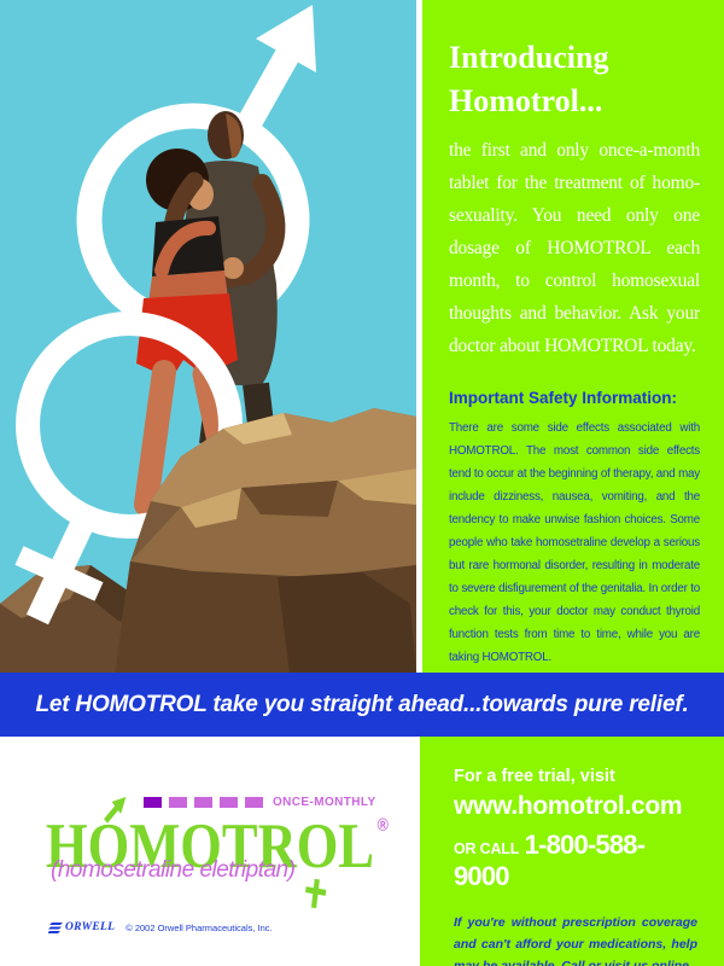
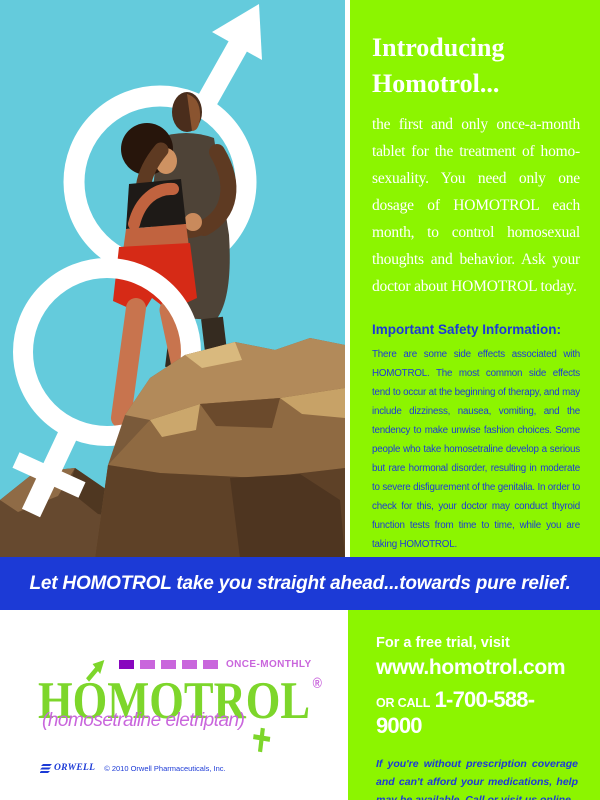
  Introducing
  Homotrol...
  the first and only once-a-month tablet for the treatment of homo-sexuality. You need only one dosage of HOMOTROL each month, to control homosexual thoughts and behavior. Ask your doctor about HOMOTROL today.
  Important Safety Information:
  There are some side effects associated with HOMOTROL. The most common side effects tend to occur at the beginning of therapy, and may include dizziness, nausea, vomiting, and the tendency to make unwise fashion choices. Some people who take homosetraline develop a serious but rare hormonal disorder, resulting in moderate to severe disfigurement of the genitalia. In order to check for this, your doctor may conduct thyroid function tests from time to time, while you are taking HOMOTROL.
  Let HOMOTROL take you straight ahead...towards pure relief.
  ONCE-MONTHLY
  HOMOTROL ®
  (homosetraline eletriptan)
  ORWELL
- © 2002 Orwell Pharmaceuticals, Inc.
+ © 2010 Orwell Pharmaceuticals, Inc.
  For a free trial, visit
  www.homotrol.com
- OR CALL 1-800-588-9000
+ OR CALL 1-700-588-9000
